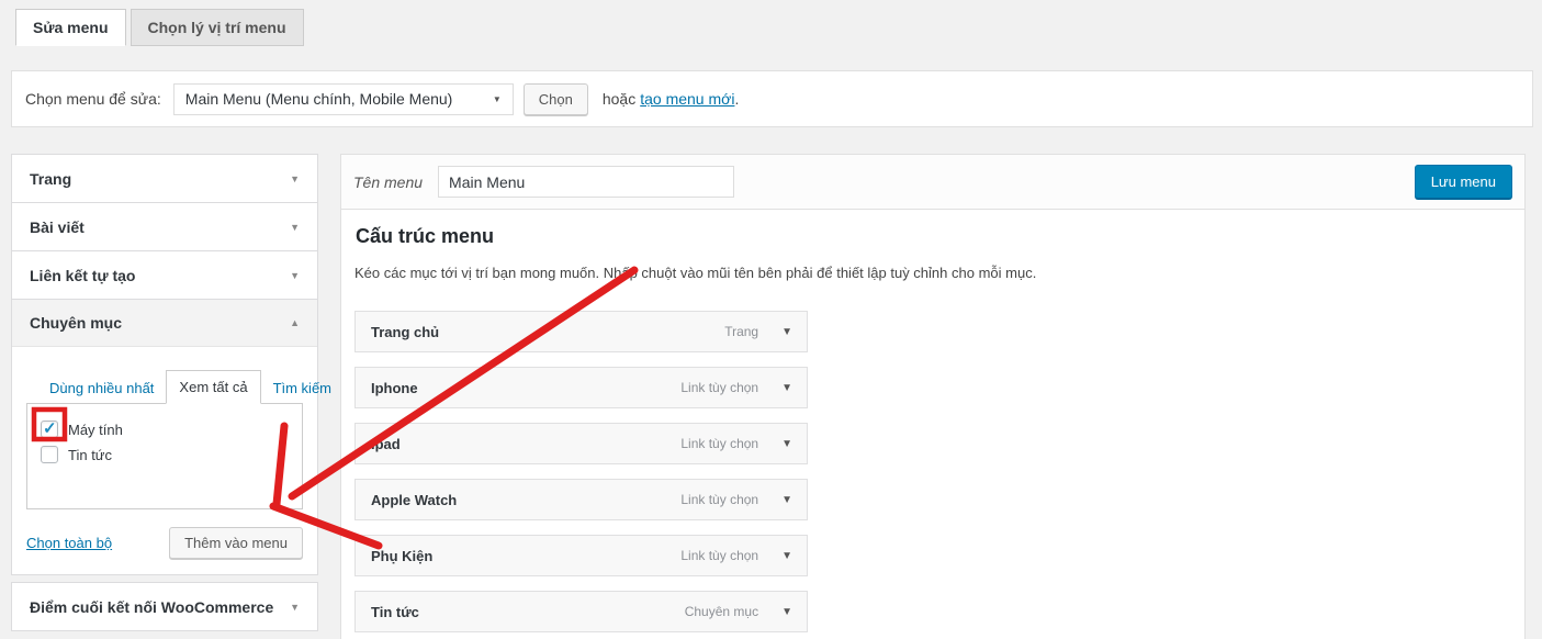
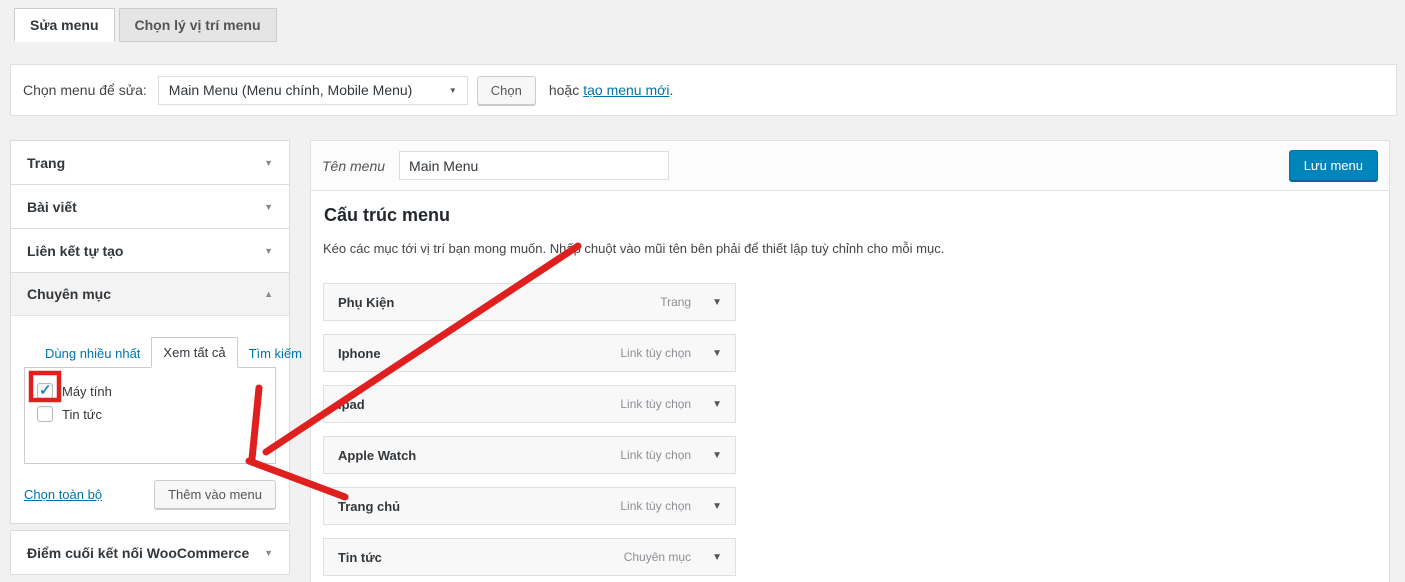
  Sửa menu
  Chọn lý vị trí menu
  Chọn menu để sửa:
  Main Menu (Menu chính, Mobile Menu)
  ▼
  Chọn
  hoặc
  tạo menu mới
  .
  Trang
  ▼
  Bài viết
  ▼
  Liên kết tự tạo
  ▼
  Chuyên mục
  ▲
  Dùng nhiều nhất
  Xem tất cả
  Tìm kiếm
  ✓
  Máy tính
  Tin tức
  Chọn toàn bộ
  Thêm vào menu
  Điểm cuối kết nối WooCommerce
  ▼
  Tên menu
  Main Menu
  Lưu menu
  Cấu trúc menu
  Kéo các mục tới vị trí bạn mong muốn. Nh chuột vào mũi tên bên phải để thiết lập tuỳ chỉnh cho mỗi mục.
- Trang chủ
+ Phụ Kiện
  Trang
  ▼
  Iphone
  Link tùy chọn
  ▼
  pad
  Link tùy chọn
  ▼
  Apple Watch
  Link tùy chọn
  ▼
- Phụ Kiện
+ Trang chủ
  Link tùy chọn
  ▼
  Tin tức
  Chuyên mục
  ▼
